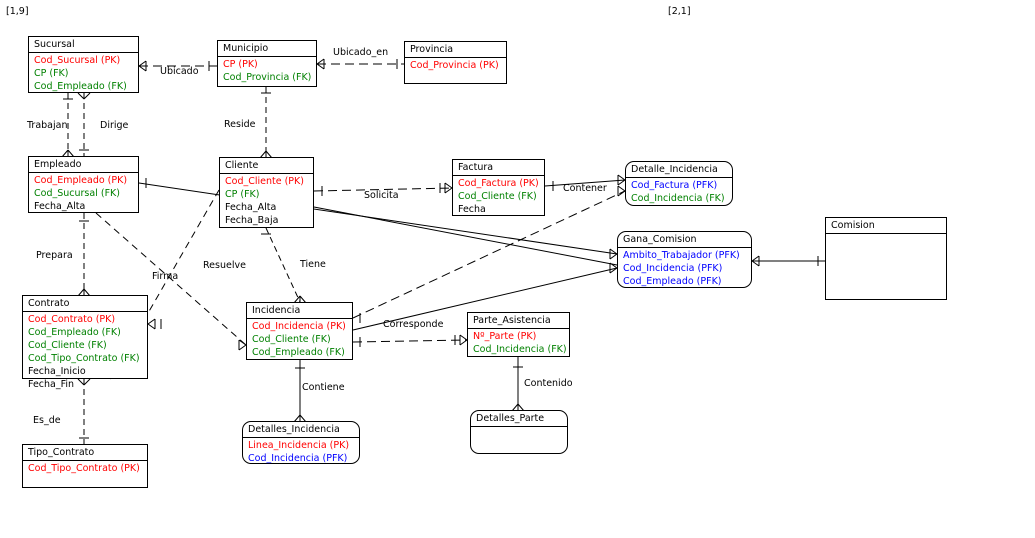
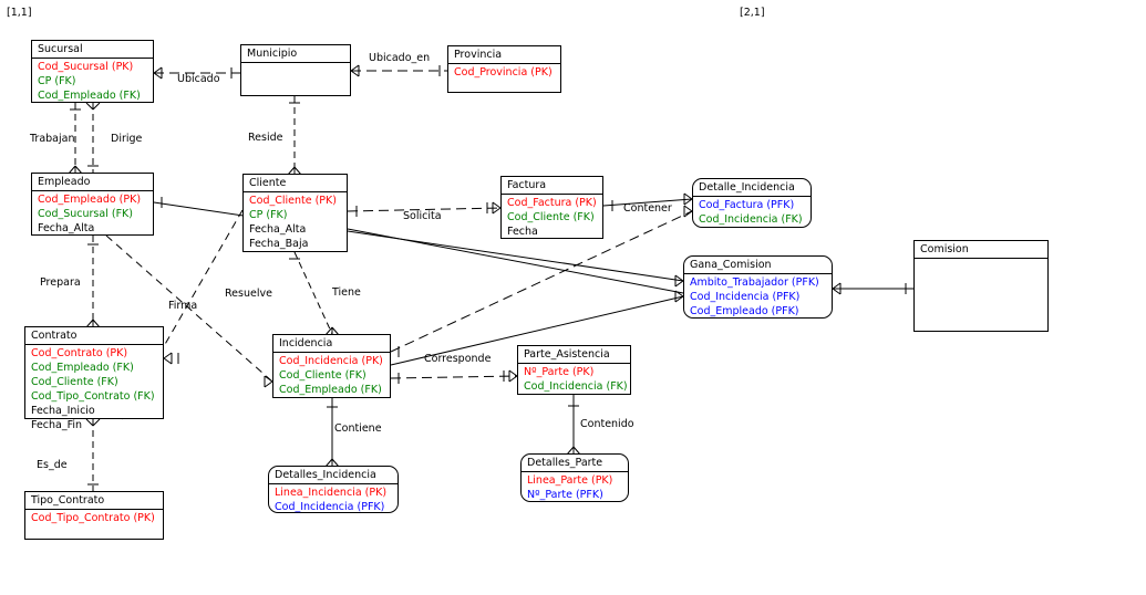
- [1,9]
+ [1,1]
  [2,1]
  Sucursal
  Cod_Sucursal (PK)
  CP (FK)
  Cod_Empleado (FK)
  Municipio
- CP (PK)
- Cod_Provincia (FK)
  Provincia
  Cod_Provincia (PK)
  Empleado
  Cod_Empleado (PK)
  Cod_Sucursal (FK)
  Fecha_Alta
  Cliente
  Cod_Cliente (PK)
  CP (FK)
  Fecha_Alta
  Fecha_Baja
  Factura
  Cod_Factura (PK)
  Cod_Cliente (FK)
  Fecha
  Detalle_Incidencia
  Cod_Factura (PFK)
  Cod_Incidencia (FK)
  Gana_Comision
  Ambito_Trabajador (PFK)
  Cod_Incidencia (PFK)
  Cod_Empleado (PFK)
  Comision
  Contrato
  Cod_Contrato (PK)
  Cod_Empleado (FK)
  Cod_Cliente (FK)
  Cod_Tipo_Contrato (FK)
  Fecha_Inicio
  Fecha_Fin
  Incidencia
  Cod_Incidencia (PK)
  Cod_Cliente (FK)
  Cod_Empleado (FK)
  Parte_Asistencia
  Nº_Parte (PK)
  Cod_Incidencia (FK)
  Tipo_Contrato
  Cod_Tipo_Contrato (PK)
  Detalles_Incidencia
  Linea_Incidencia (PK)
  Cod_Incidencia (PFK)
  Detalles_Parte
+ Linea_Parte (PK)
+ Nº_Parte (PFK)
  Ubicado
  Ubicado_en
  Trabajan
  Dirige
  Reside
  Solicita
  Contener
  Prepara
  Firma
  Resuelve
  Tiene
  Corresponde
  Contiene
  Contenido
  Es_de
